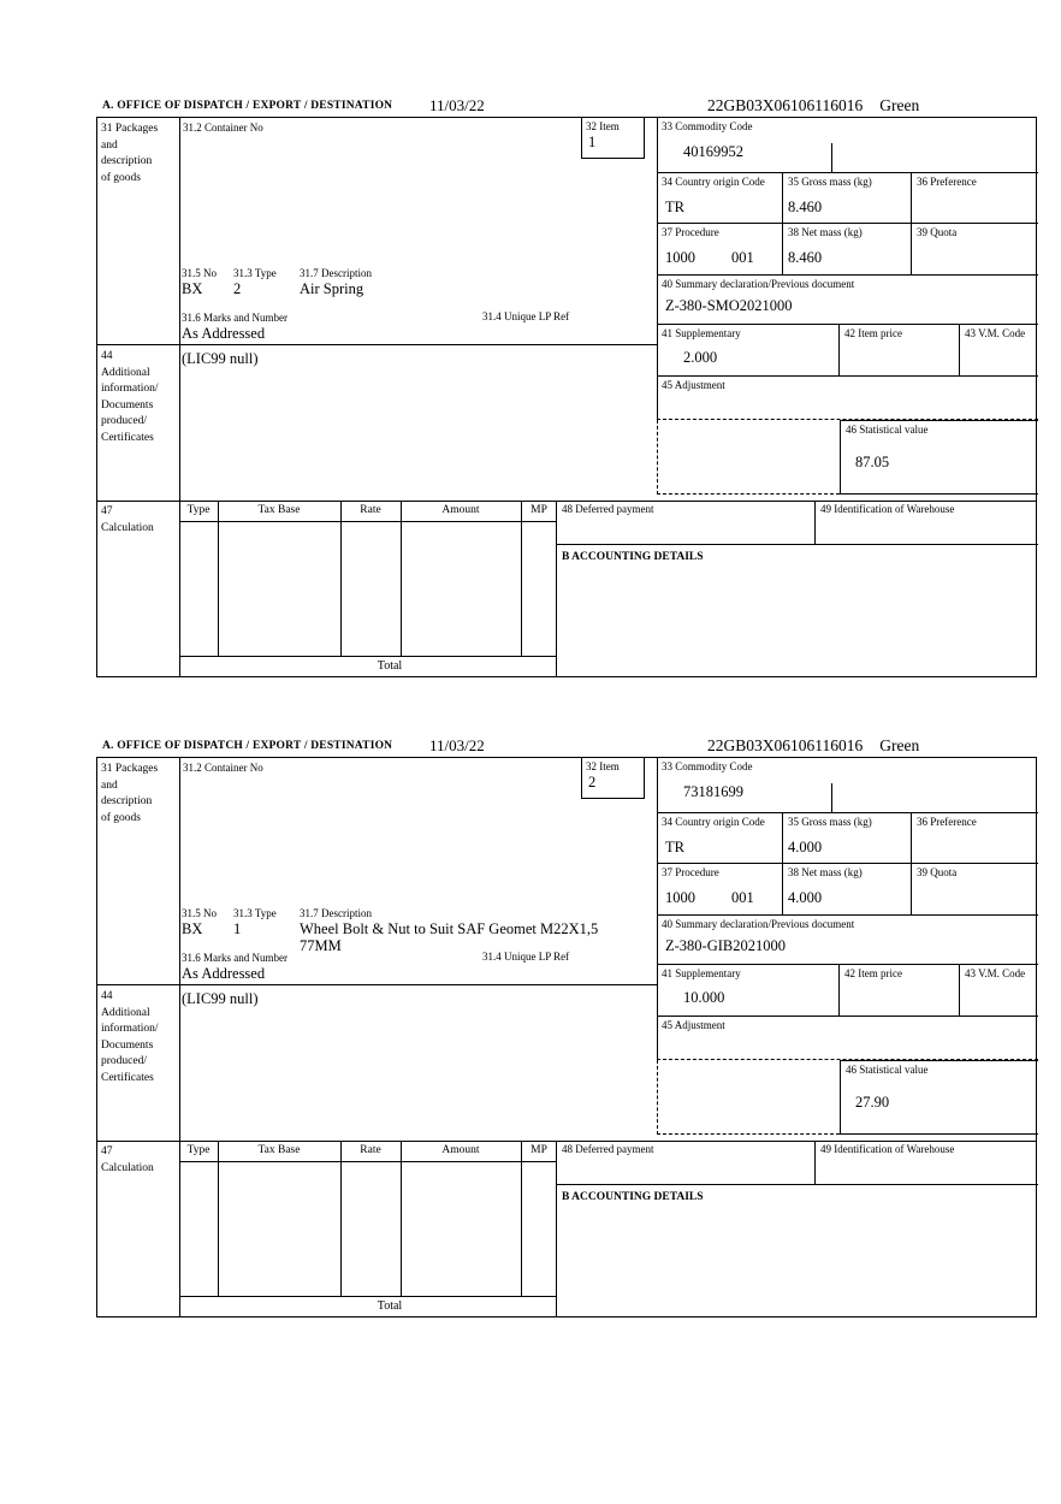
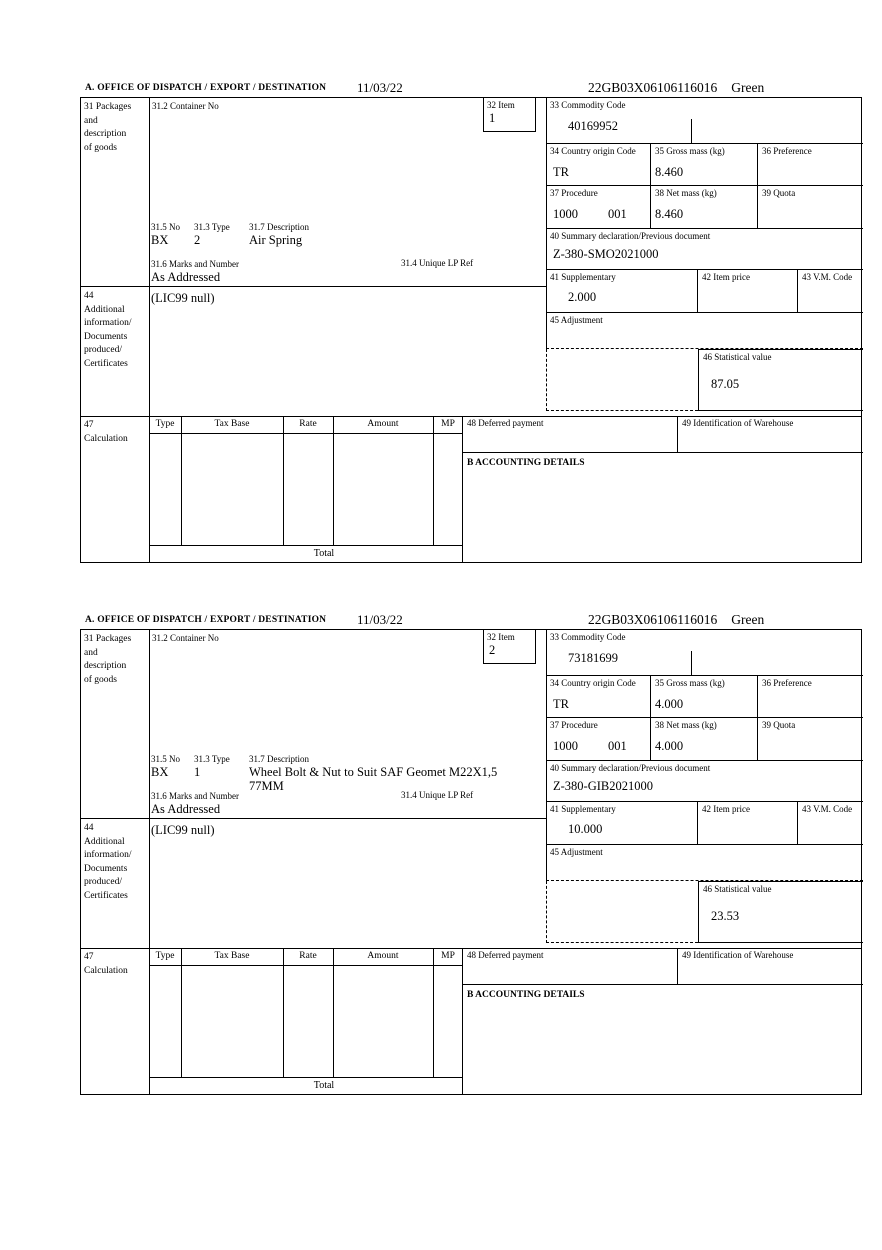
  A. OFFICE OF DISPATCH / EXPORT / DESTINATION
  11/03/22
  22GB03X06106116016 Green
  31 Packages
  and
  description
  of goods
  31.2 Container No
  32 Item
  1
  33 Commodity Code
  40169952
  34 Country origin Code
  TR
  35 Gross mass (kg)
  8.460
  36 Preference
  37 Procedure
  1000
  001
  38 Net mass (kg)
  8.460
  39 Quota
  40 Summary declaration/Previous document
  Z-380-SMO2021000
  31.5 No
  31.3 Type
  31.7 Description
  BX
  2
  Air Spring
  31.6 Marks and Number
  31.4 Unique LP Ref
  As Addressed
  44
  Additional
  information/
  Documents
  produced/
  Certificates
  (LIC99 null)
  41 Supplementary
  2.000
  42 Item price
  43 V.M. Code
  45 Adjustment
  46 Statistical value
  87.05
  47
  Calculation
  Type
  Tax Base
  Rate
  Amount
  MP
  Total
  48 Deferred payment
  49 Identification of Warehouse
  B ACCOUNTING DETAILS
  A. OFFICE OF DISPATCH / EXPORT / DESTINATION
  11/03/22
  22GB03X06106116016 Green
  31 Packages
  and
  description
  of goods
  31.2 Container No
  32 Item
  2
  33 Commodity Code
  73181699
  34 Country origin Code
  TR
  35 Gross mass (kg)
  4.000
  36 Preference
  37 Procedure
  1000
  001
  38 Net mass (kg)
  4.000
  39 Quota
  40 Summary declaration/Previous document
  Z-380-GIB2021000
  31.5 No
  31.3 Type
  31.7 Description
  BX
  1
  Wheel Bolt & Nut to Suit SAF Geomet M22X1,5
  77MM
  31.6 Marks and Number
  31.4 Unique LP Ref
  As Addressed
  44
  Additional
  information/
  Documents
  produced/
  Certificates
  (LIC99 null)
  41 Supplementary
  10.000
  42 Item price
  43 V.M. Code
  45 Adjustment
  46 Statistical value
- 27.90
+ 23.53
  47
  Calculation
  Type
  Tax Base
  Rate
  Amount
  MP
  Total
  48 Deferred payment
  49 Identification of Warehouse
  B ACCOUNTING DETAILS
